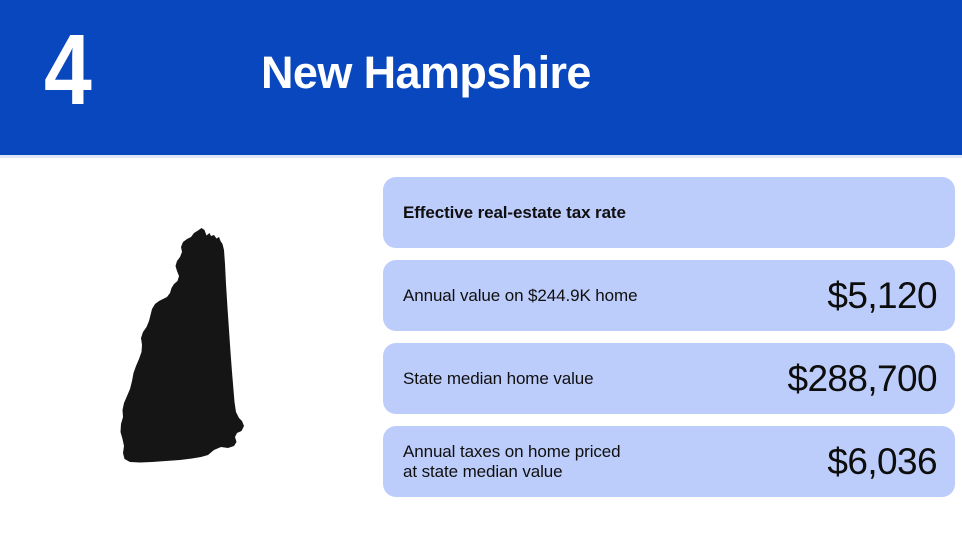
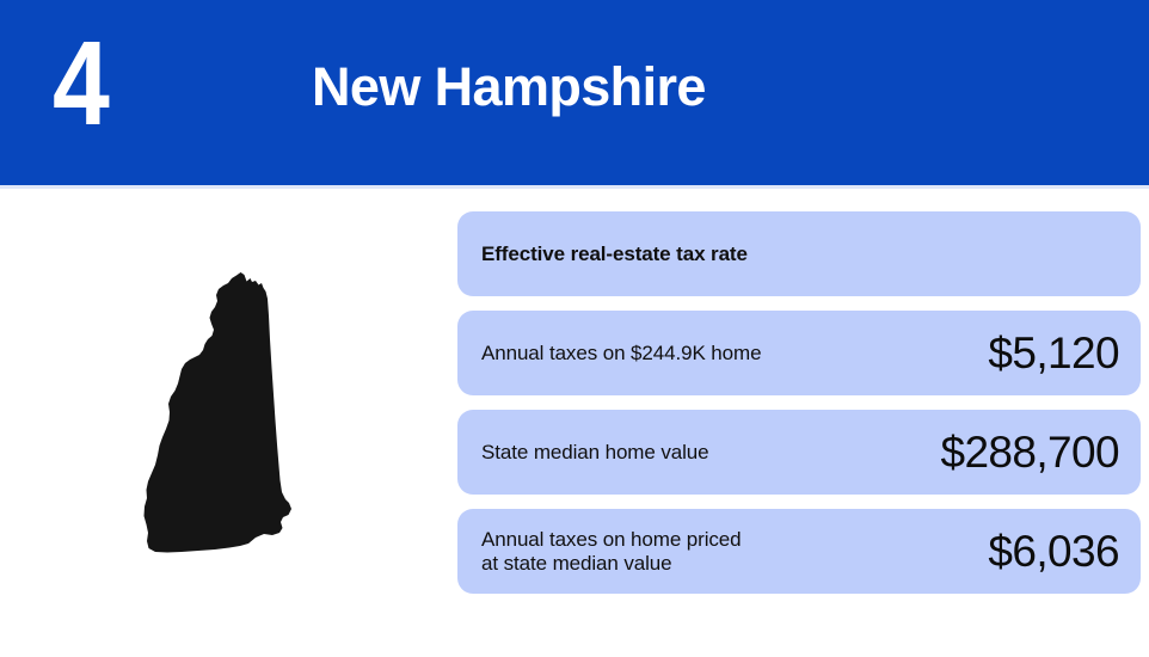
  4
  New Hampshire
  Effective real-estate tax rate
- Annual value on $244.9K home
+ Annual taxes on $244.9K home
  $5,120
  State median home value
  $288,700
  Annual taxes on home priced
  at state median value
  $6,036
